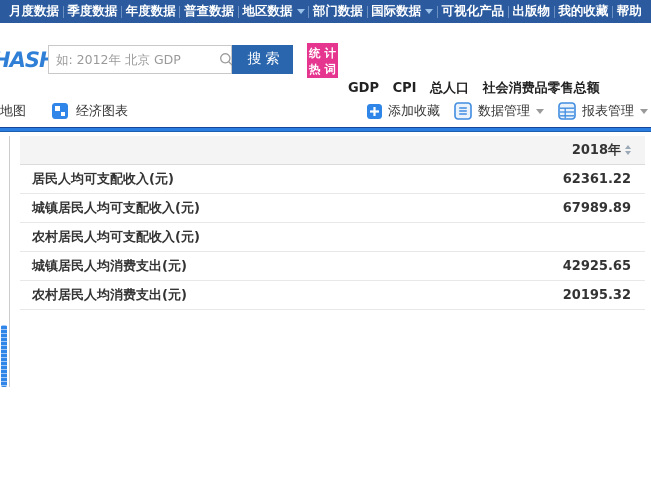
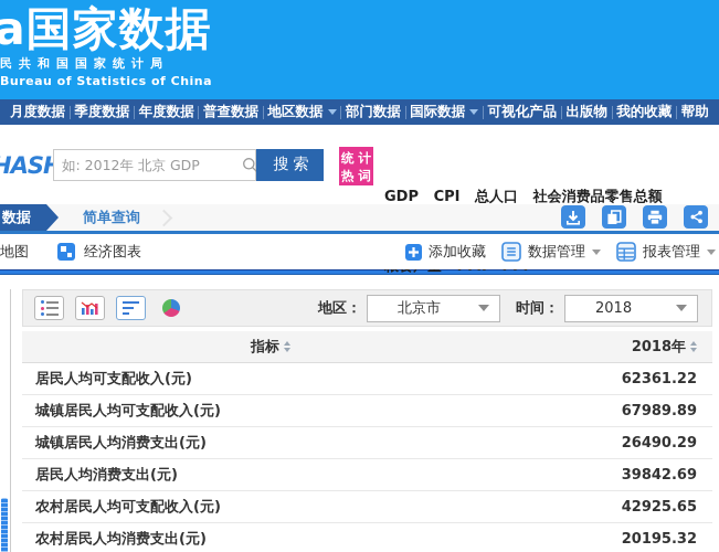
+ a国家数据
+ 民共和国国家统计局
+ Bureau of Statistics of China
  月度数据
  季度数据
  年度数据
  普查数据
  地区数据
  部门数据
  国际数据
  可视化产品
  出版物
  我的收藏
  帮助
  如: 2012年 北京 GDP
  搜索
  统 计
  热 词
  GDP CPI 总人口 社会消费品零售总额
+ 数据
+ 简单查询
  地图
  经济图表
  添加收藏
  数据管理
  报表管理
+ 地区：
+ 北京市
+ 时间：
+ 2018
+ 指标
  2018年
  居民人均可支配收入(元)
  62361.22
  城镇居民人均可支配收入(元)
  67989.89
- 农村居民人均可支配收入(元)
+ 城镇居民人均消费支出(元)
+ 26490.29
+ 居民人均消费支出(元)
+ 39842.69
- 城镇居民人均消费支出(元)
+ 农村居民人均可支配收入(元)
  42925.65
  农村居民人均消费支出(元)
  20195.32
